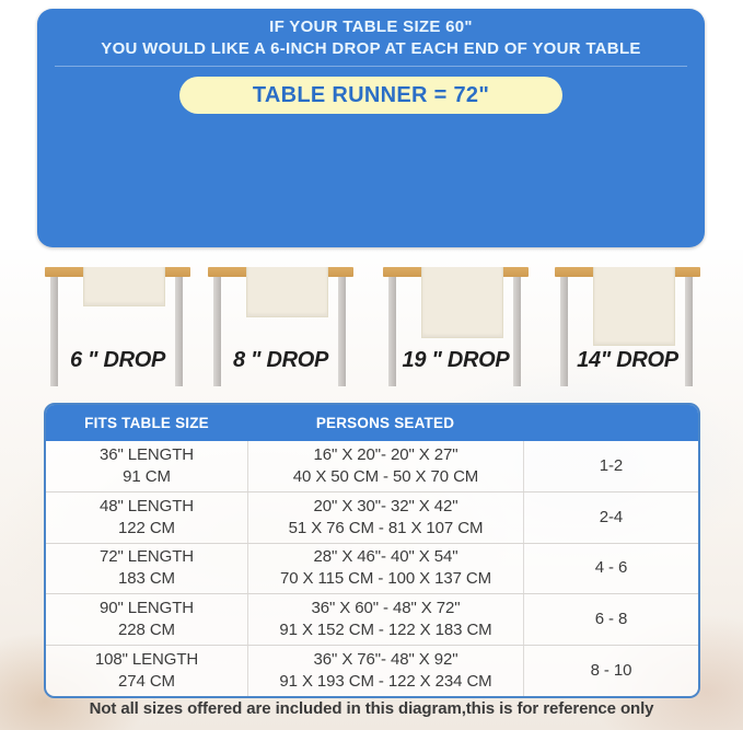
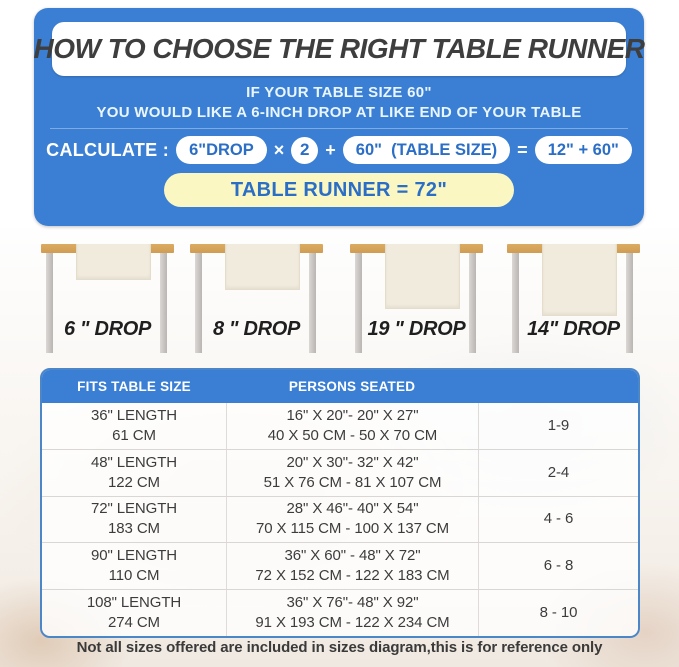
+ HOW TO CHOOSE THE RIGHT TABLE RUNNER
  IF YOUR TABLE SIZE 60"
- YOU WOULD LIKE A 6-INCH DROP AT EACH END OF YOUR TABLE
+ YOU WOULD LIKE A 6-INCH DROP AT LIKE END OF YOUR TABLE
+ CALCULATE :
+ 6"DROP
+ ×
+ 2
+ +
+ 60" (TABLE SIZE)
+ =
+ 12" + 60"
  TABLE RUNNER = 72"
  6 " DROP
  8 " DROP
  19 " DROP
  14" DROP
  FITS TABLE SIZE
  PERSONS SEATED
  36" LENGTH
- 91 CM
+ 61 CM
  16" X 20"- 20" X 27"
  40 X 50 CM - 50 X 70 CM
- 1-2
+ 1-9
  48" LENGTH
  122 CM
  20" X 30"- 32" X 42"
  51 X 76 CM - 81 X 107 CM
  2-4
  72" LENGTH
  183 CM
  28" X 46"- 40" X 54"
  70 X 115 CM - 100 X 137 CM
  4 - 6
  90" LENGTH
- 228 CM
+ 110 CM
  36" X 60" - 48" X 72"
- 91 X 152 CM - 122 X 183 CM
+ 72 X 152 CM - 122 X 183 CM
  6 - 8
  108" LENGTH
  274 CM
  36" X 76"- 48" X 92"
  91 X 193 CM - 122 X 234 CM
  8 - 10
- Not all sizes offered are included in this diagram,this is for reference only
+ Not all sizes offered are included in sizes diagram,this is for reference only
